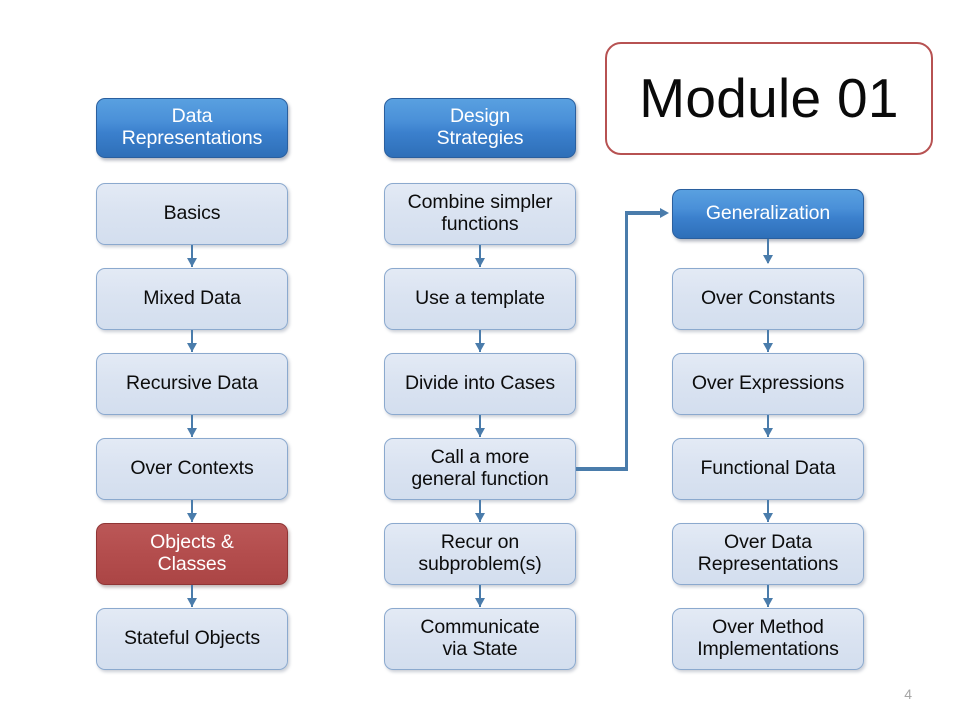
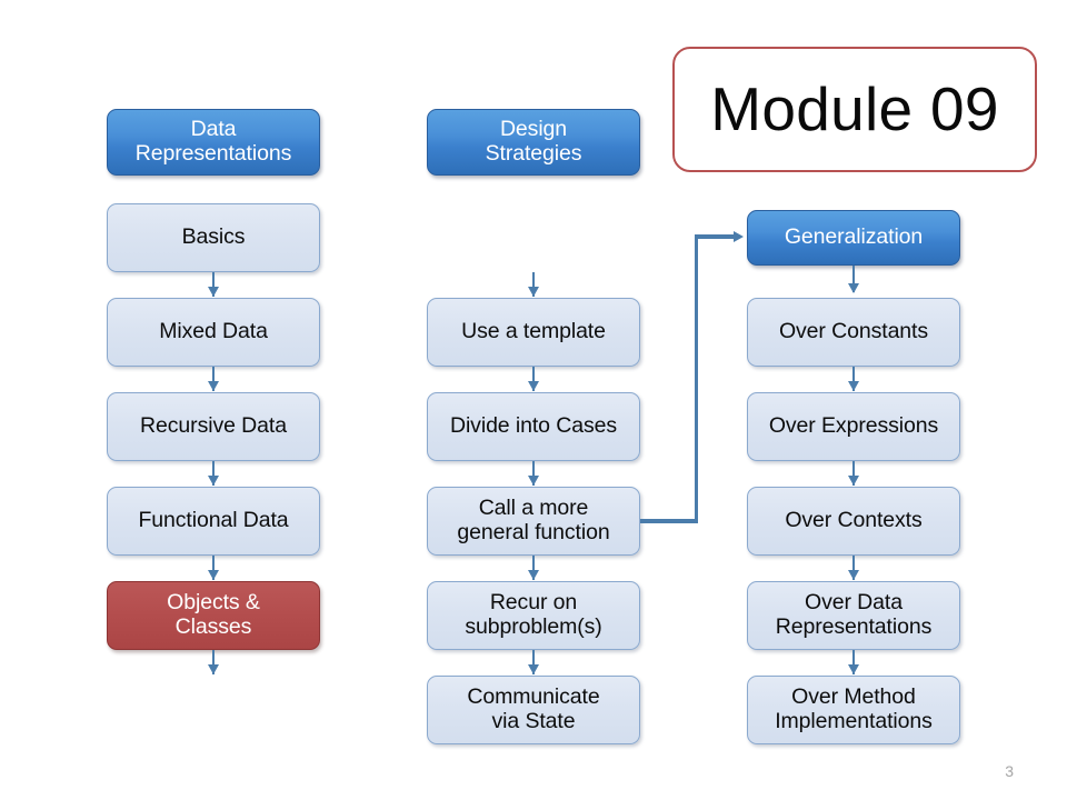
- Module 01
+ Module 09
  Data
  Representations
  Basics
  Mixed Data
  Recursive Data
- Over Contexts
+ Functional Data
  Objects &
  Classes
- Stateful Objects
  Design
  Strategies
- Combine simpler
- functions
  Use a template
  Divide into Cases
  Call a more
  general function
  Recur on
  subproblem(s)
  Communicate
  via State
  Generalization
  Over Constants
  Over Expressions
- Functional Data
+ Over Contexts
  Over Data
  Representations
  Over Method
  Implementations
- 4
+ 3
